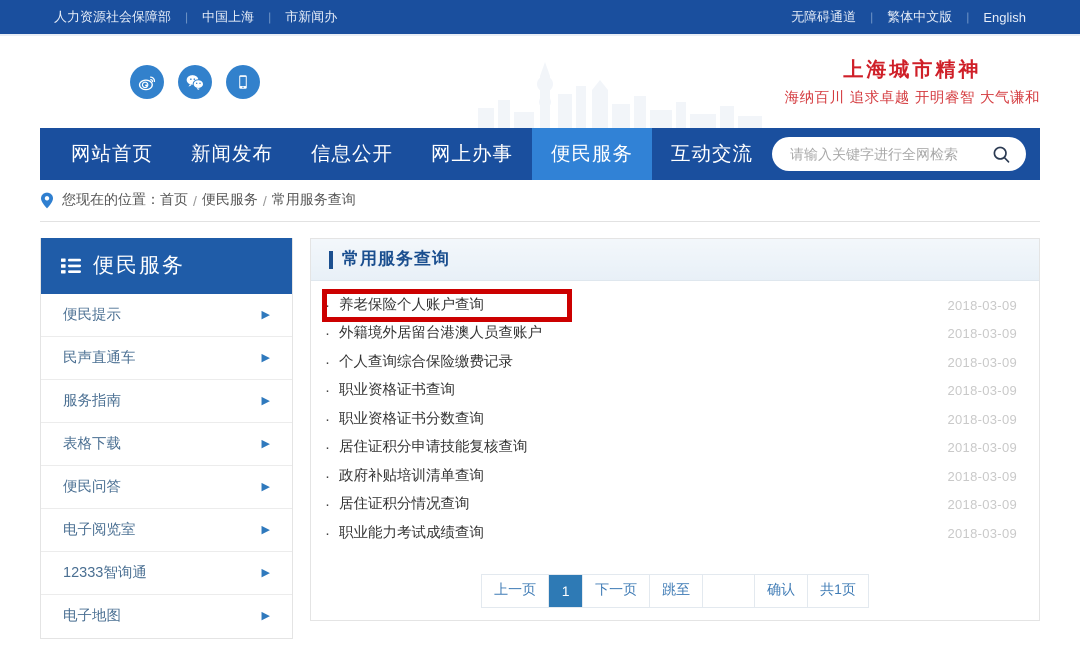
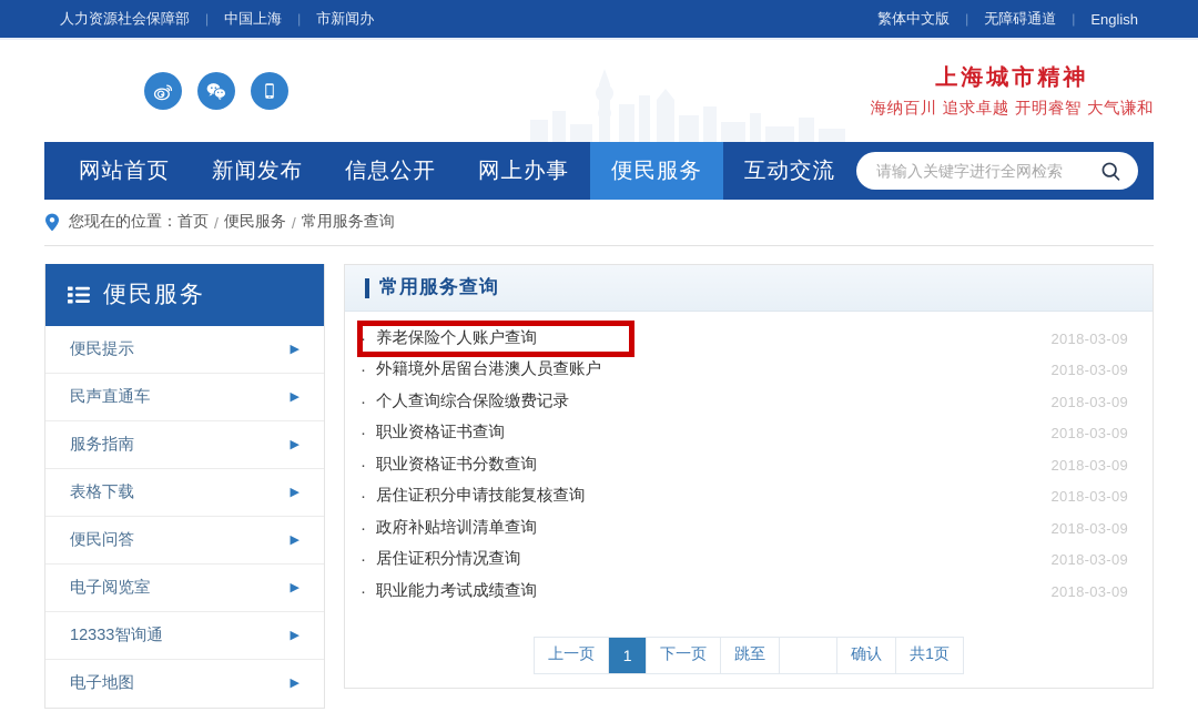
  人力资源社会保障部
  |
  中国上海
  |
  市新闻办
- 无障碍通道
+ 繁体中文版
  |
- 繁体中文版
+ 无障碍通道
  |
  English
  上海城市精神
  海纳百川 追求卓越 开明睿智 大气谦和
  网站首页
  新闻发布
  信息公开
  网上办事
  便民服务
  互动交流
  请输入关键字进行全网检索
  您现在的位置：
  首页
  /
  便民服务
  /
  常用服务查询
  便民服务
  便民提示
  ▶
  民声直通车
  ▶
  服务指南
  ▶
  表格下载
  ▶
  便民问答
  ▶
  电子阅览室
  ▶
  12333智询通
  ▶
  电子地图
  ▶
  常用服务查询
  ·
  养老保险个人账户查询
  2018-03-09
  ·
  外籍境外居留台港澳人员查账户
  2018-03-09
  ·
  个人查询综合保险缴费记录
  2018-03-09
  ·
  职业资格证书查询
  2018-03-09
  ·
  职业资格证书分数查询
  2018-03-09
  ·
  居住证积分申请技能复核查询
  2018-03-09
  ·
  政府补贴培训清单查询
  2018-03-09
  ·
  居住证积分情况查询
  2018-03-09
  ·
  职业能力考试成绩查询
  2018-03-09
  上一页
  1
  下一页
  跳至
  确认
  共1页
